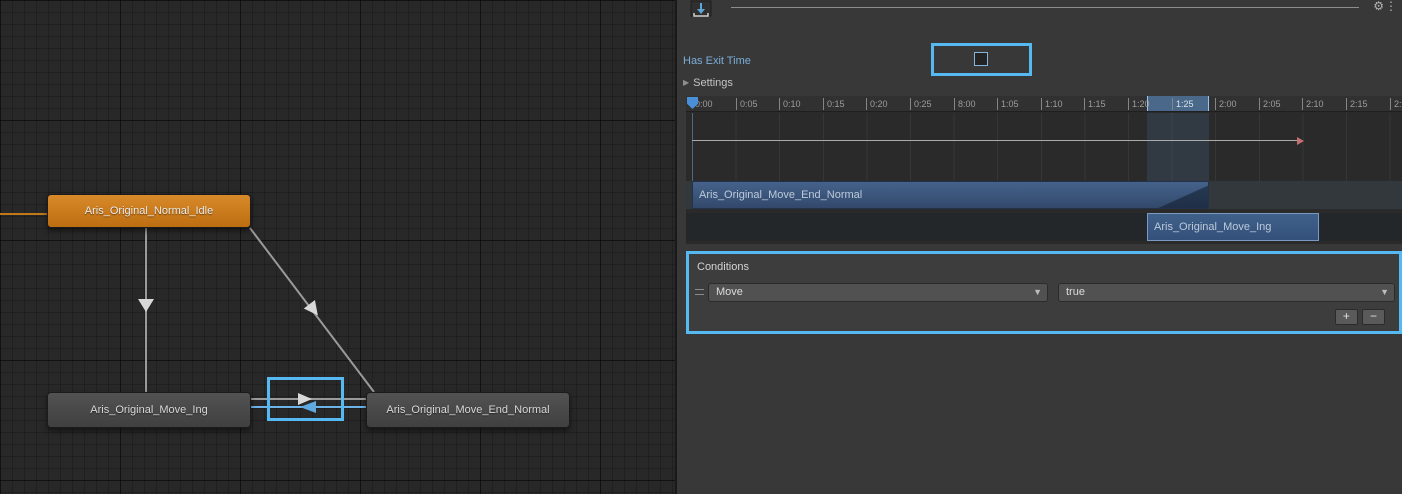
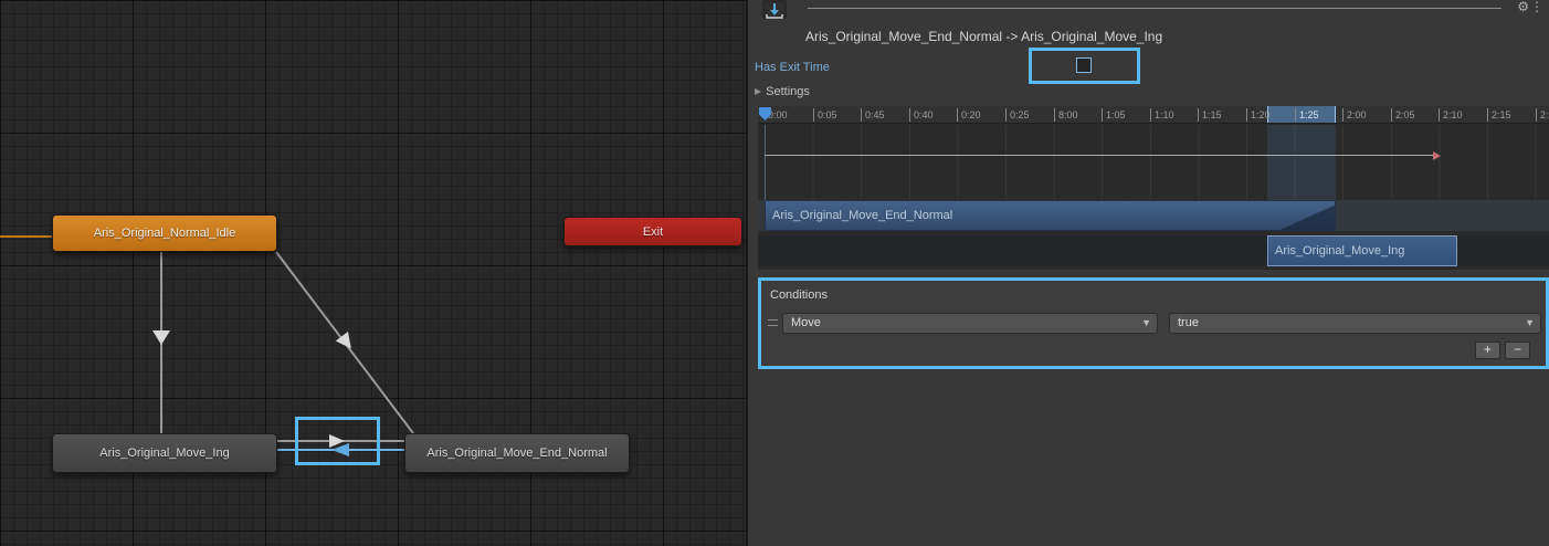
  Aris_Original_Normal_Idle
+ Exit
  Aris_Original_Move_Ing
  Aris_Original_Move_End_Normal
  ⚙
  ⋮
+ Aris_Original_Move_End_Normal -> Aris_Original_Move_Ing
  Has Exit Time
  ▶ Settings
  :00
  0:05
- 0:10
+ 0:45
- 0:15
+ 0:40
  0:20
  0:25
  8:00
  1:05
  1:10
  1:15
  1:20
  1:25
  2:00
  2:05
  2:10
  2:15
  Aris_Original_Move_End_Normal
  Aris_Original_Move_Ing
  Conditions
  Move
  ▼
  true
  ▼
  + −
